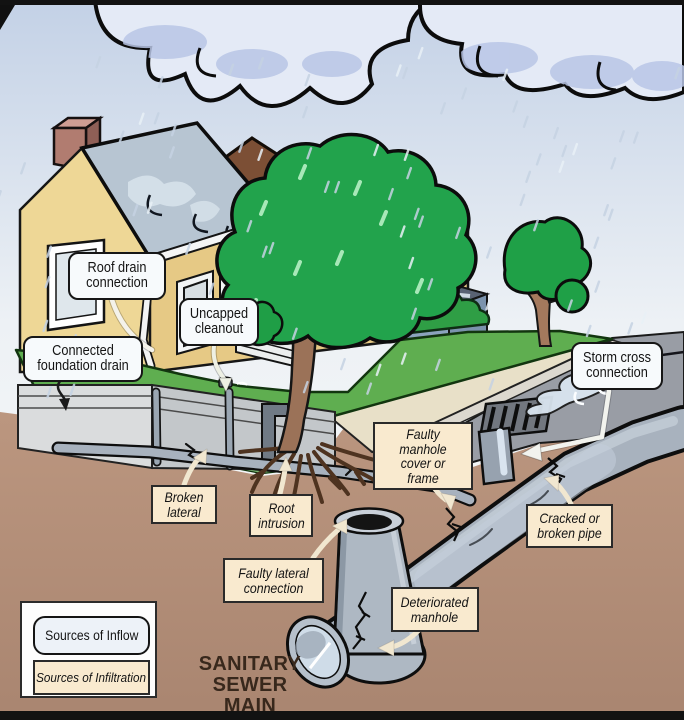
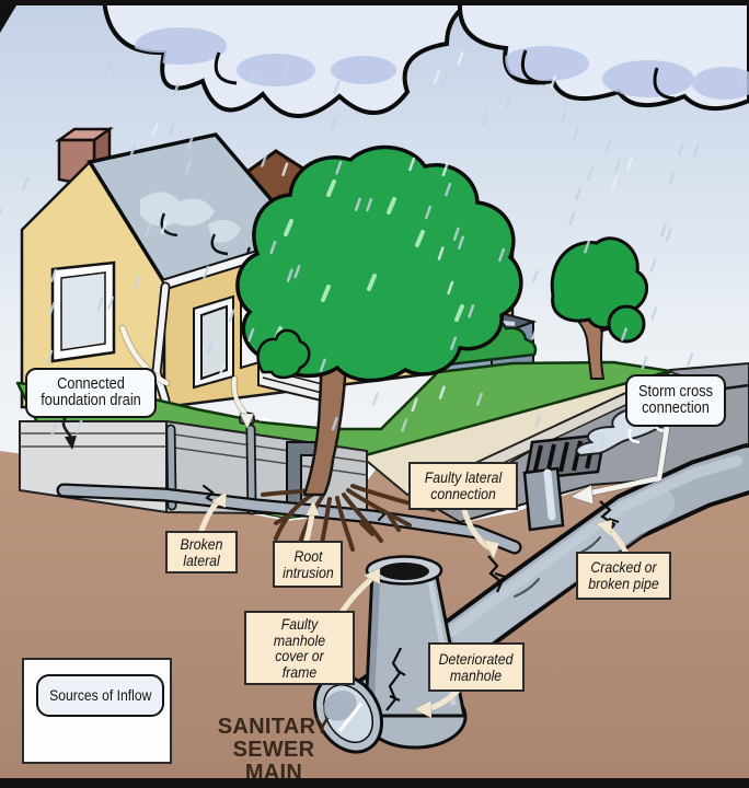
- Roof drain connection
- Uncapped cleanout
  Connected foundation drain
  Storm cross connection
- Faulty manhole cover or frame
+ Faulty lateral connection
  Broken lateral
  Root intrusion
  Cracked or broken pipe
- Faulty lateral connection
+ Faulty manhole cover or frame
  Deteriorated manhole
  Sources of Inflow
- Sources of Infiltration
  SANITARY
  SEWER MAIN
